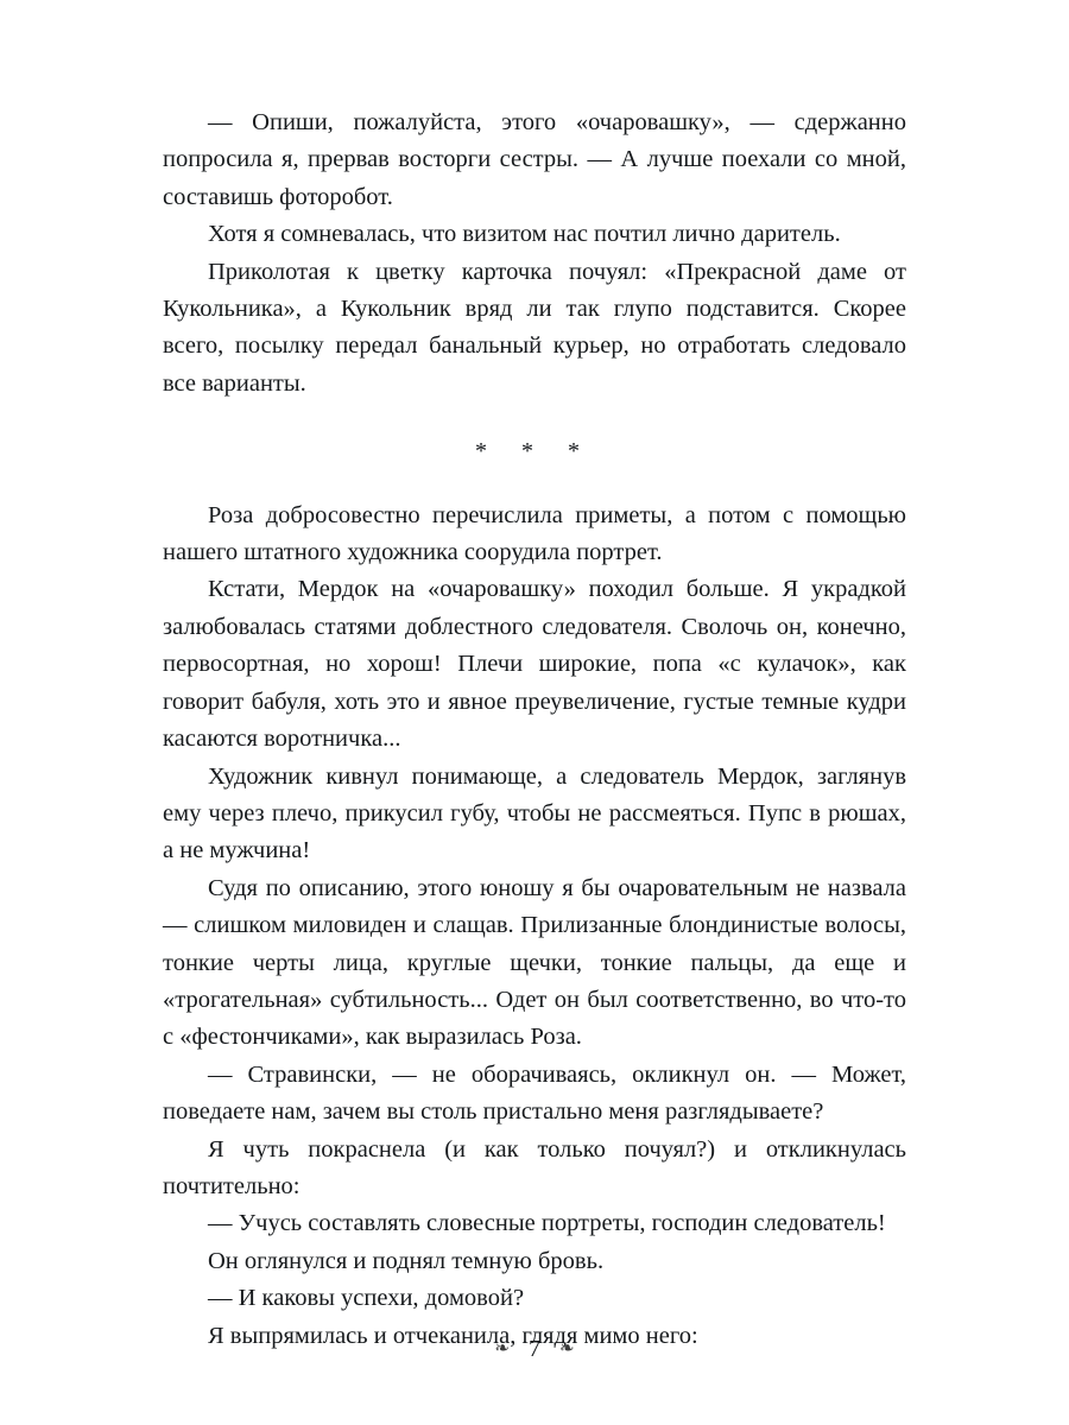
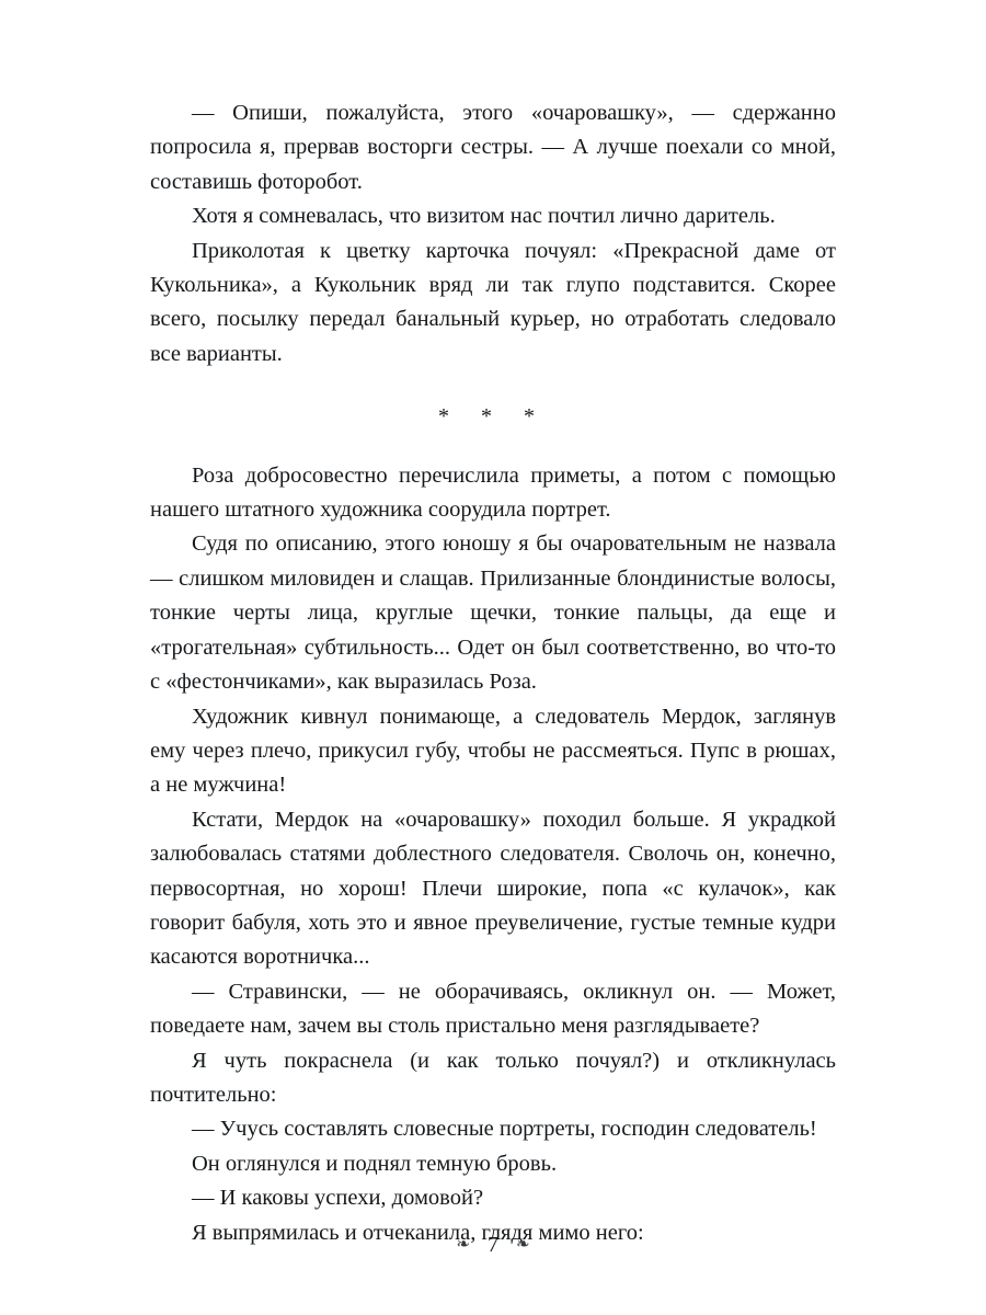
  — Опиши, пожалуйста, этого «очаровашку», — сдержанно попросила я, прервав восторги сестры. — А лучше поехали со мной, составишь фоторобот.
  Хотя я сомневалась, что визитом нас почтил лично даритель.
  Приколотая к цветку карточка почуял: «Прекрасной даме от Кукольника», а Кукольник вряд ли так глупо подставится. Скорее всего, посылку передал банальный курьер, но отработать следовало все варианты.
  * * *
  Роза добросовестно перечислила приметы, а потом с помощью нашего штатного художника соорудила портрет.
- Кстати, Мердок на «очаровашку» походил больше. Я украдкой залюбовалась статями доблестного следователя. Сволочь он, конечно, первосортная, но хорош! Плечи широкие, попа «с кулачок», как говорит бабуля, хоть это и явное преувеличение, густые темные кудри касаются воротничка...
+ Судя по описанию, этого юношу я бы очаровательным не назвала — слишком миловиден и слащав. Прилизанные блондинистые волосы, тонкие черты лица, круглые щечки, тонкие пальцы, да еще и «трогательная» субтильность... Одет он был соответственно, во что-то с «фестончиками», как выразилась Роза.
  Художник кивнул понимающе, а следователь Мердок, заглянув ему через плечо, прикусил губу, чтобы не рассмеяться. Пупс в рюшах, а не мужчина!
- Судя по описанию, этого юношу я бы очаровательным не назвала — слишком миловиден и слащав. Прилизанные блондинистые волосы, тонкие черты лица, круглые щечки, тонкие пальцы, да еще и «трогательная» субтильность... Одет он был соответственно, во что-то с «фестончиками», как выразилась Роза.
+ Кстати, Мердок на «очаровашку» походил больше. Я украдкой залюбовалась статями доблестного следователя. Сволочь он, конечно, первосортная, но хорош! Плечи широкие, попа «с кулачок», как говорит бабуля, хоть это и явное преувеличение, густые темные кудри касаются воротничка...
  — Стравински, — не оборачиваясь, окликнул он. — Может, поведаете нам, зачем вы столь пристально меня разглядываете?
  Я чуть покраснела (и как только почуял?) и откликнулась почтительно:
  — Учусь составлять словесные портреты, господин следователь!
  Он оглянулся и поднял темную бровь.
  — И каковы успехи, домовой?
  Я выпрямилась и отчеканила, глядя мимо него:
  ❧ 7 ❧
